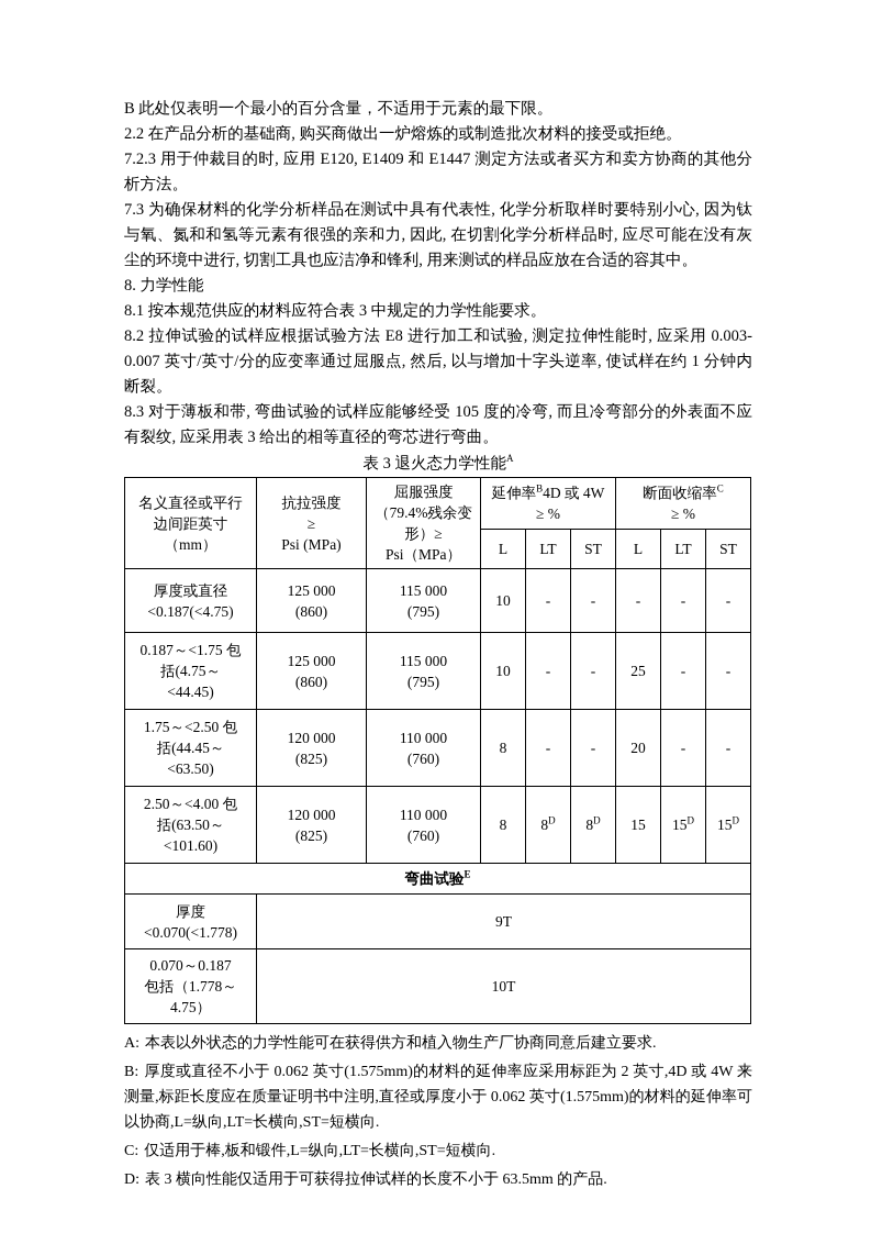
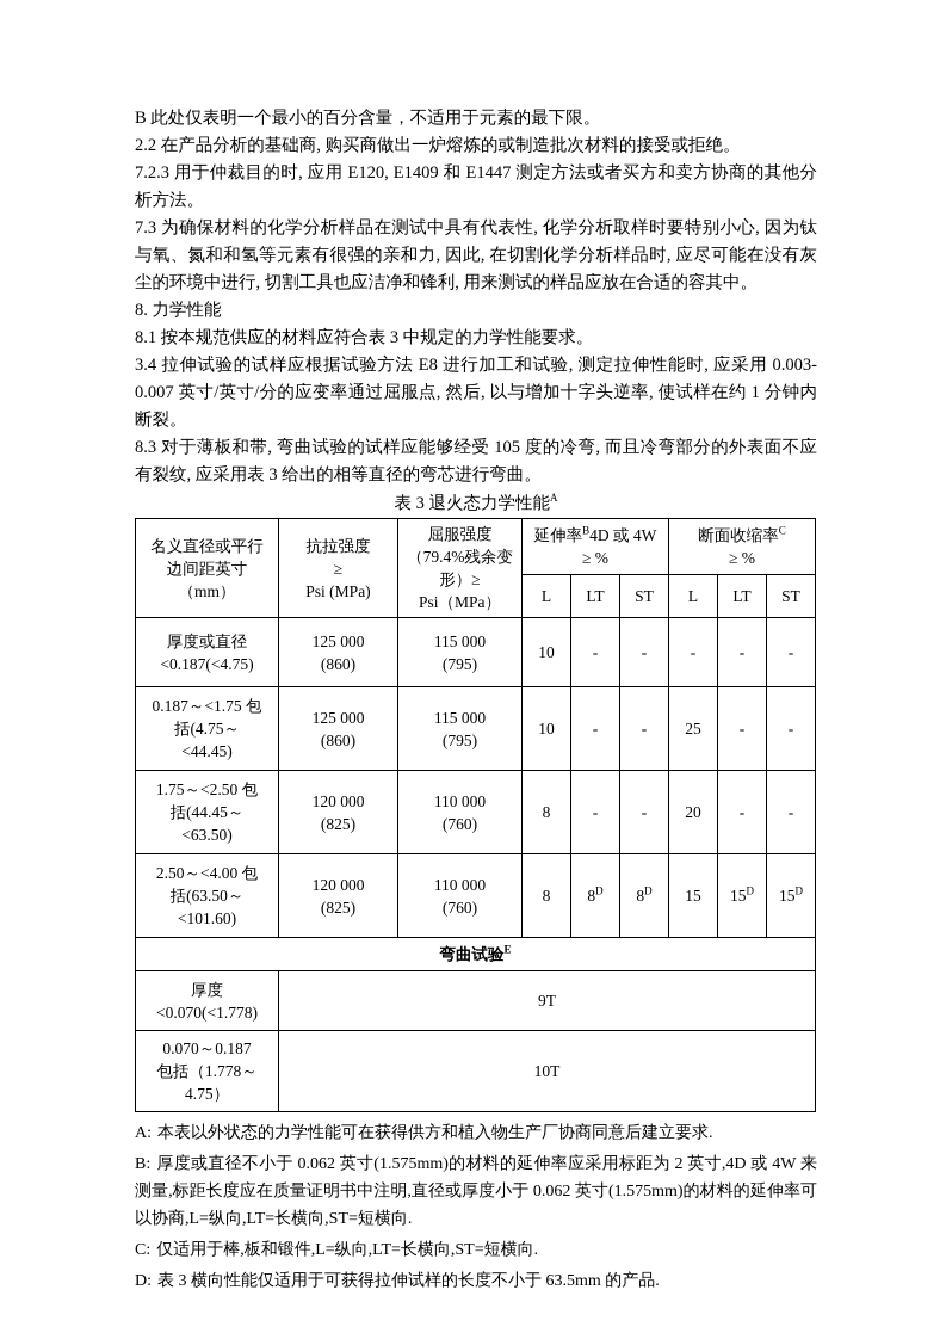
  B 此处仅表明一个最小的百分含量，不适用于元素的最下限。
  2.2 在产品分析的基础商, 购买商做出一炉熔炼的或制造批次材料的接受或拒绝。
  7.2.3 用于仲裁目的时, 应用 E120, E1409 和 E1447 测定方法或者买方和卖方协商的其他分析方法。
  7.3 为确保材料的化学分析样品在测试中具有代表性, 化学分析取样时要特别小心, 因为钛与氧、氮和和氢等元素有很强的亲和力, 因此, 在切割化学分析样品时, 应尽可能在没有灰尘的环境中进行, 切割工具也应洁净和锋利, 用来测试的样品应放在合适的容其中。
  8. 力学性能
  8.1 按本规范供应的材料应符合表 3 中规定的力学性能要求。
- 8.2 拉伸试验的试样应根据试验方法 E8 进行加工和试验, 测定拉伸性能时, 应采用 0.003-0.007 英寸/英寸/分的应变率通过屈服点, 然后, 以与增加十字头逆率, 使试样在约 1 分钟内断裂。
+ 3.4 拉伸试验的试样应根据试验方法 E8 进行加工和试验, 测定拉伸性能时, 应采用 0.003-0.007 英寸/英寸/分的应变率通过屈服点, 然后, 以与增加十字头逆率, 使试样在约 1 分钟内断裂。
  8.3 对于薄板和带, 弯曲试验的试样应能够经受 105 度的冷弯, 而且冷弯部分的外表面不应有裂纹, 应采用表 3 给出的相等直径的弯芯进行弯曲。
  表 3 退火态力学性能A
  名义直径或平行 边间距英寸 （mm）	抗拉强度 ≥ Psi (MPa)	屈服强度 （79.4%残余变 形）≥ Psi（MPa）	延伸率B4D 或 4W ≥ %	断面收缩率C ≥ %
  L	LT	ST	L	LT	ST
  厚度或直径<0.187(<4.75)	125 000(860)	115 000(795)	10	-	-	-	-	-
  0.187～<1.75 包括(4.75～<44.45)	125 000(860)	115 000(795)	10	-	-	25	-	-
  1.75～<2.50 包括(44.45～<63.50)	120 000(825)	110 000(760)	8	-	-	20	-	-
  2.50～<4.00 包括(63.50～<101.60)	120 000(825)	110 000(760)	8	8D	8D	15	15D	15D
  弯曲试验E
  厚度<0.070(<1.778)	9T
  0.070～0.187包括（1.778～4.75）	10T
  A: 本表以外状态的力学性能可在获得供方和植入物生产厂协商同意后建立要求.
  B: 厚度或直径不小于 0.062 英寸(1.575mm)的材料的延伸率应采用标距为 2 英寸,4D 或 4W 来测量,标距长度应在质量证明书中注明,直径或厚度小于 0.062 英寸(1.575mm)的材料的延伸率可以协商,L=纵向,LT=长横向,ST=短横向.
  C: 仅适用于棒,板和锻件,L=纵向,LT=长横向,ST=短横向.
  D: 表 3 横向性能仅适用于可获得拉伸试样的长度不小于 63.5mm 的产品.
